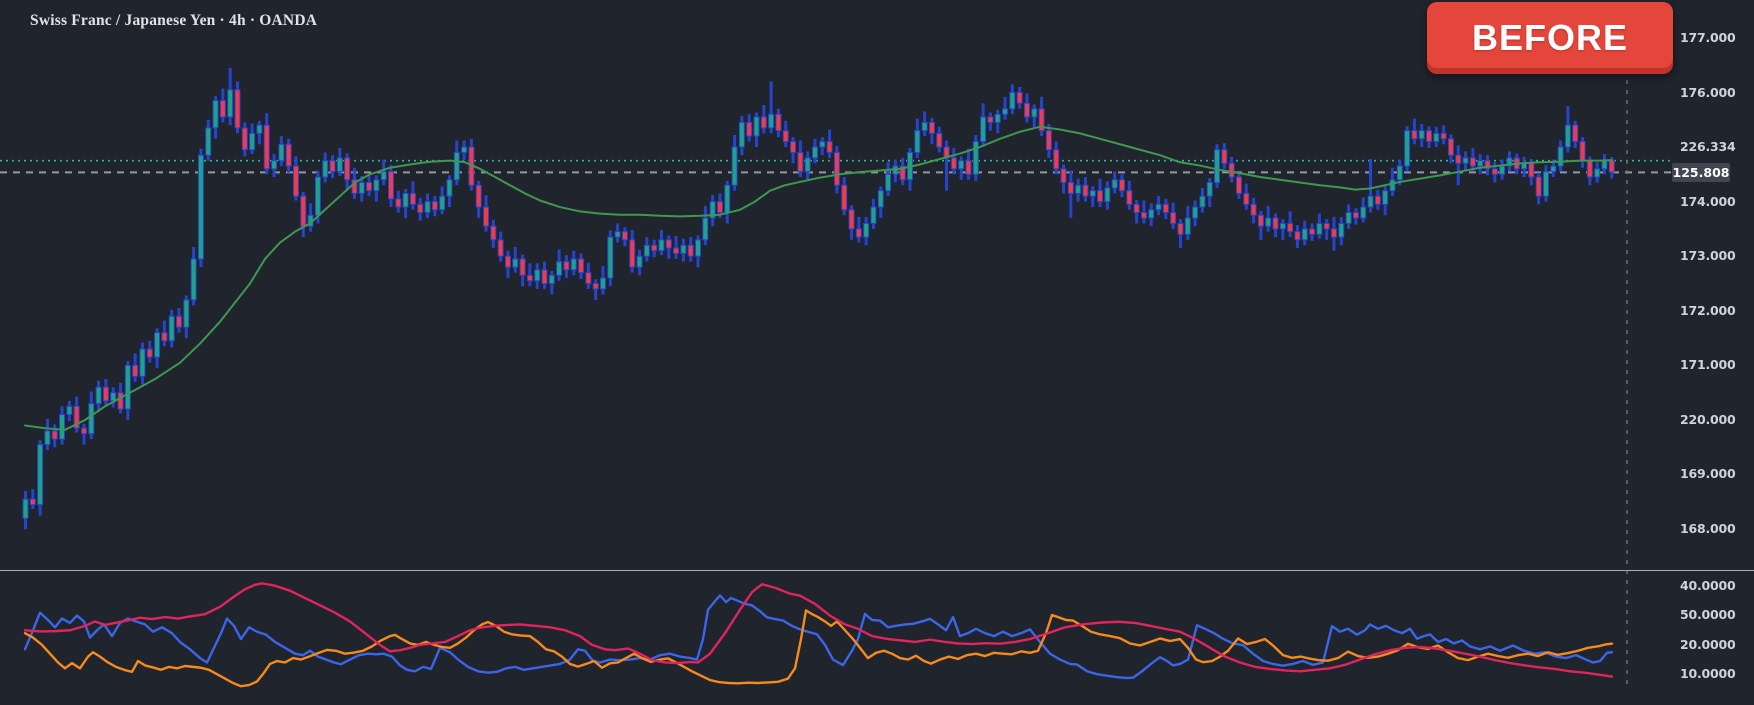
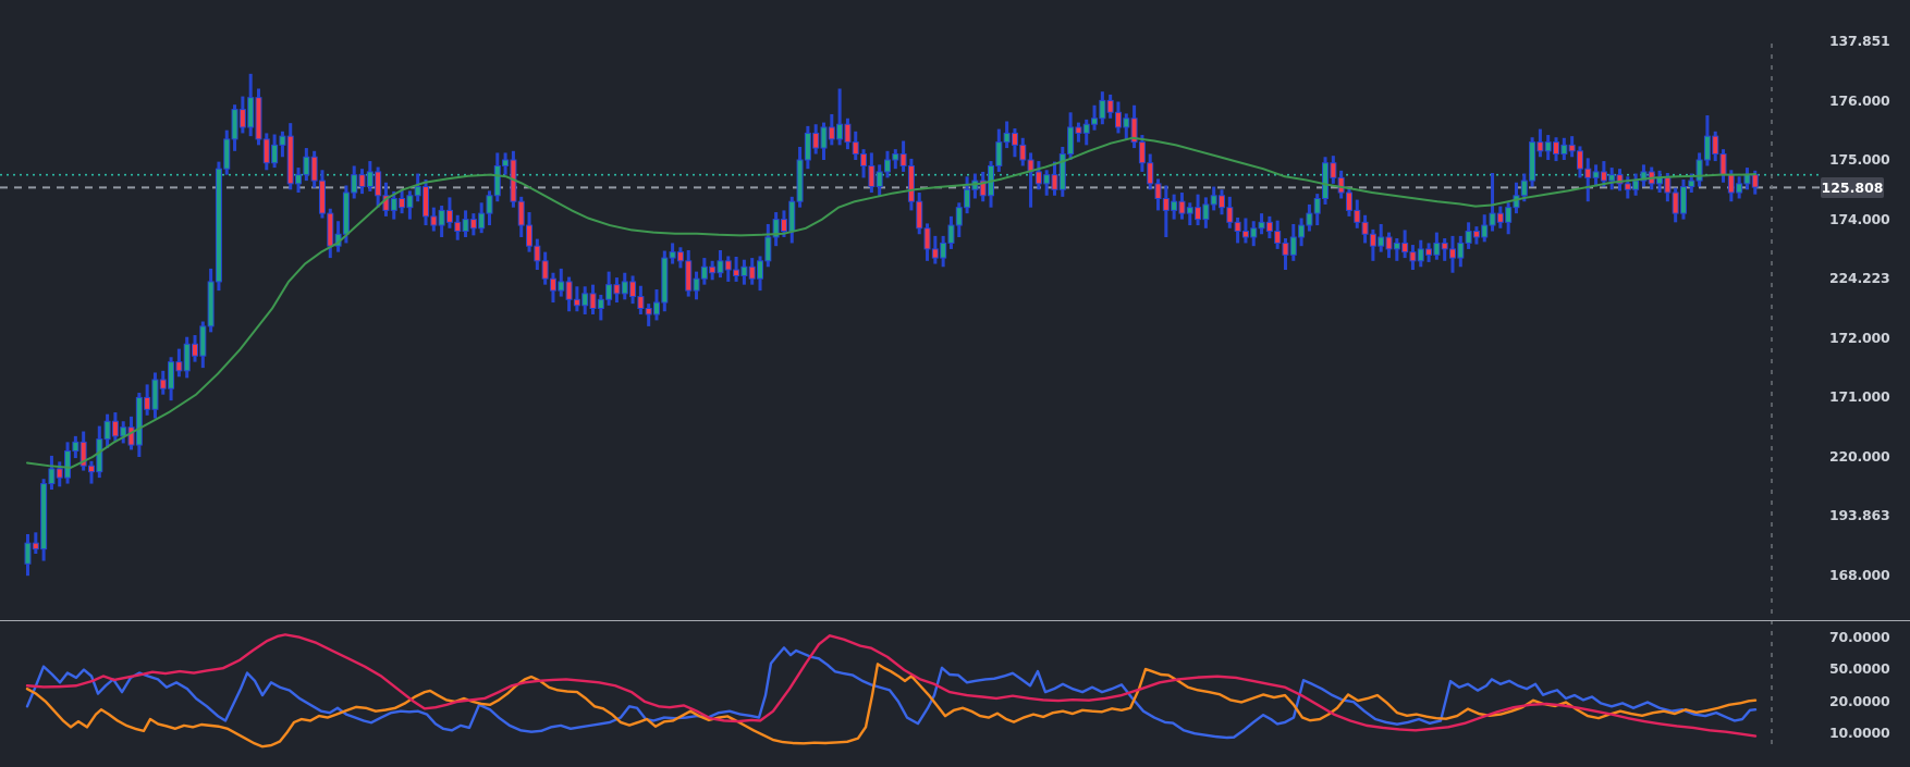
- Swiss Franc / Japanese Yen · 4h · OANDA
- BEFORE
- 177.000
+ 137.851
  176.000
- 226.334
+ 175.000
  174.000
- 173.000
+ 224.223
  172.000
  171.000
  220.000
- 169.000
+ 193.863
  168.000
  125.808
- 40.0000
+ 70.0000
  50.0000
  20.0000
  10.0000
